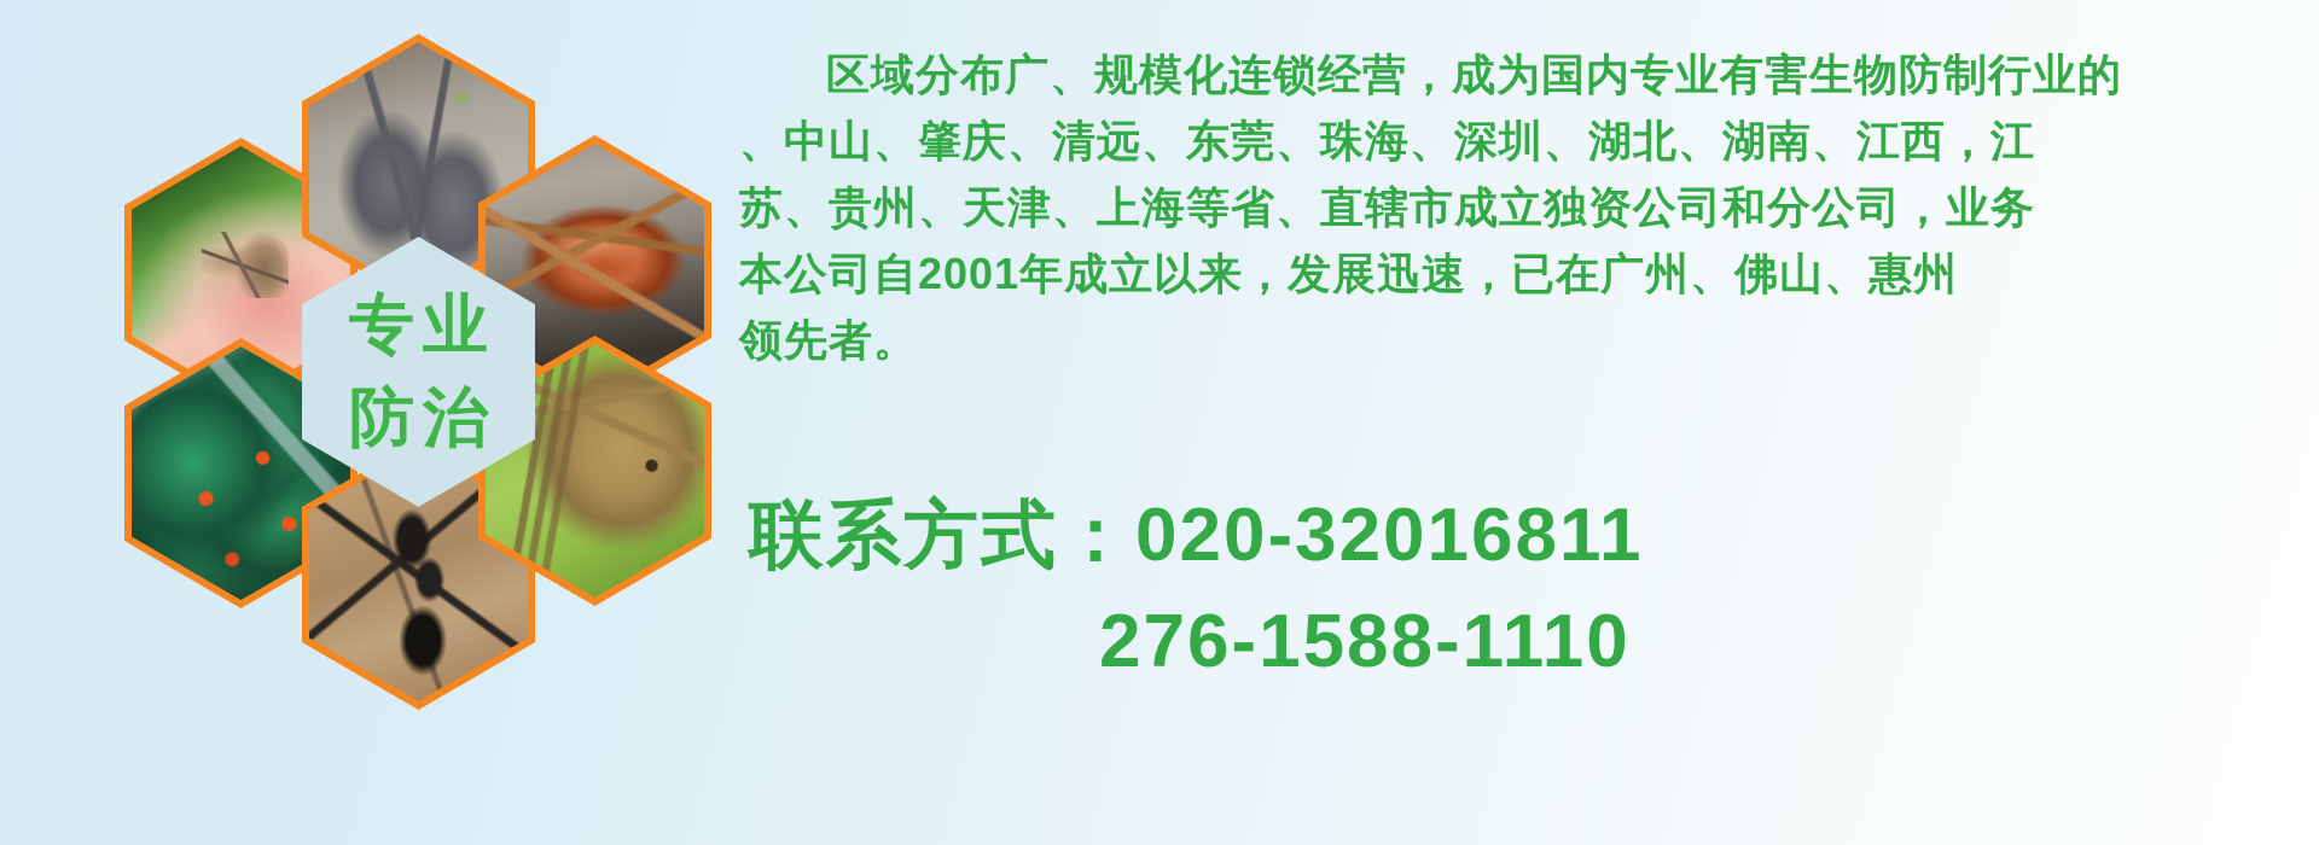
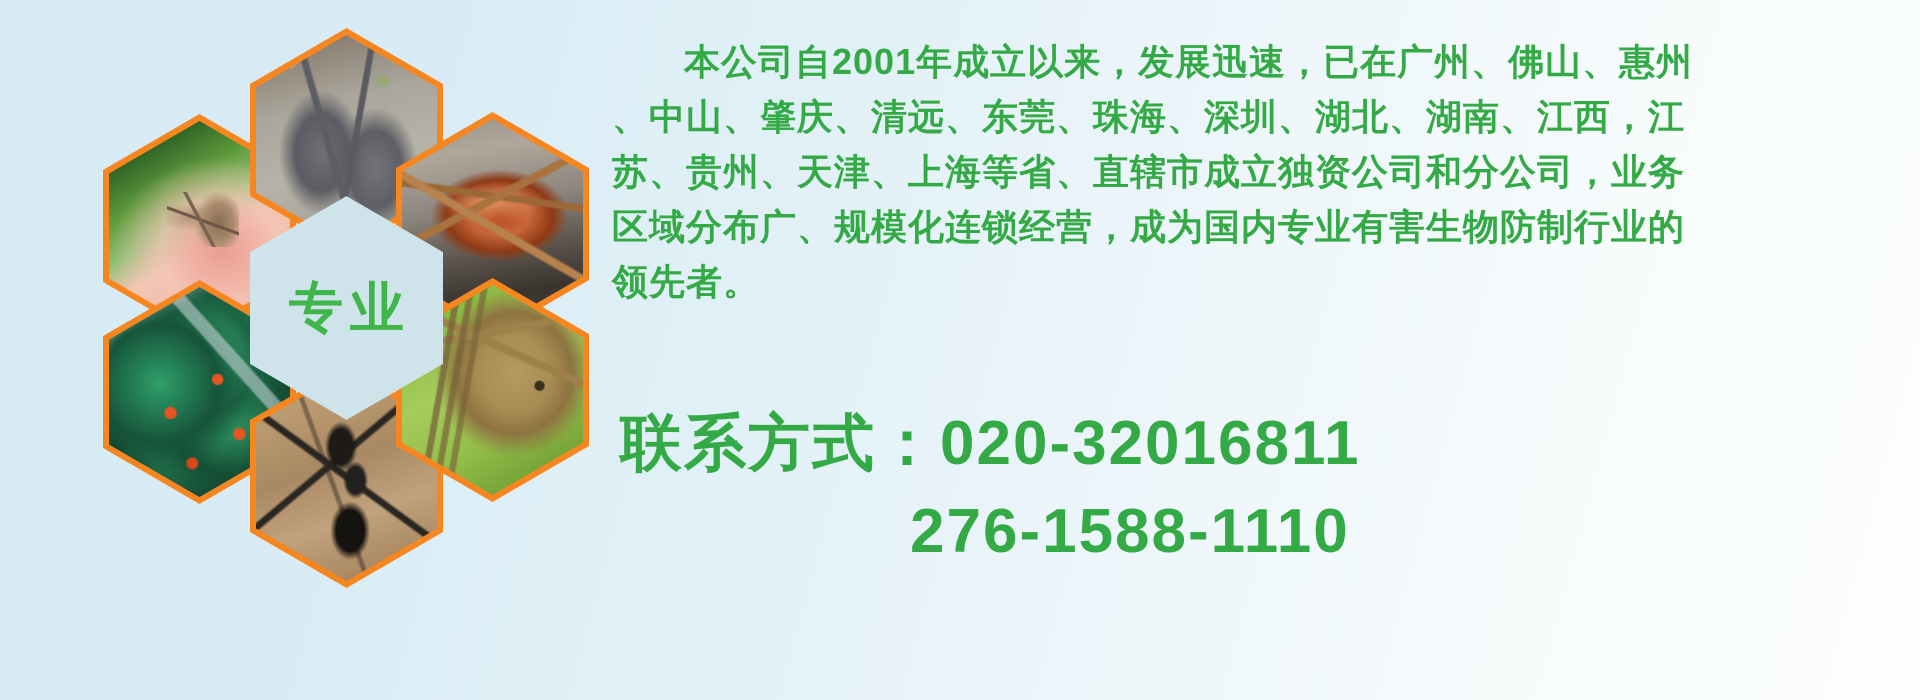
  专业
- 防治
- 区域分布广、规模化连锁经营，成为国内专业有害生物防制行业的
+ 本公司自2001年成立以来，发展迅速，已在广州、佛山、惠州
  、中山、肇庆、清远、东莞、珠海、深圳、湖北、湖南、江西，江
  苏、贵州、天津、上海等省、直辖市成立独资公司和分公司，业务
- 本公司自2001年成立以来，发展迅速，已在广州、佛山、惠州
+ 区域分布广、规模化连锁经营，成为国内专业有害生物防制行业的
  领先者。
  联系方式：020-32016811
  276-1588-1110
